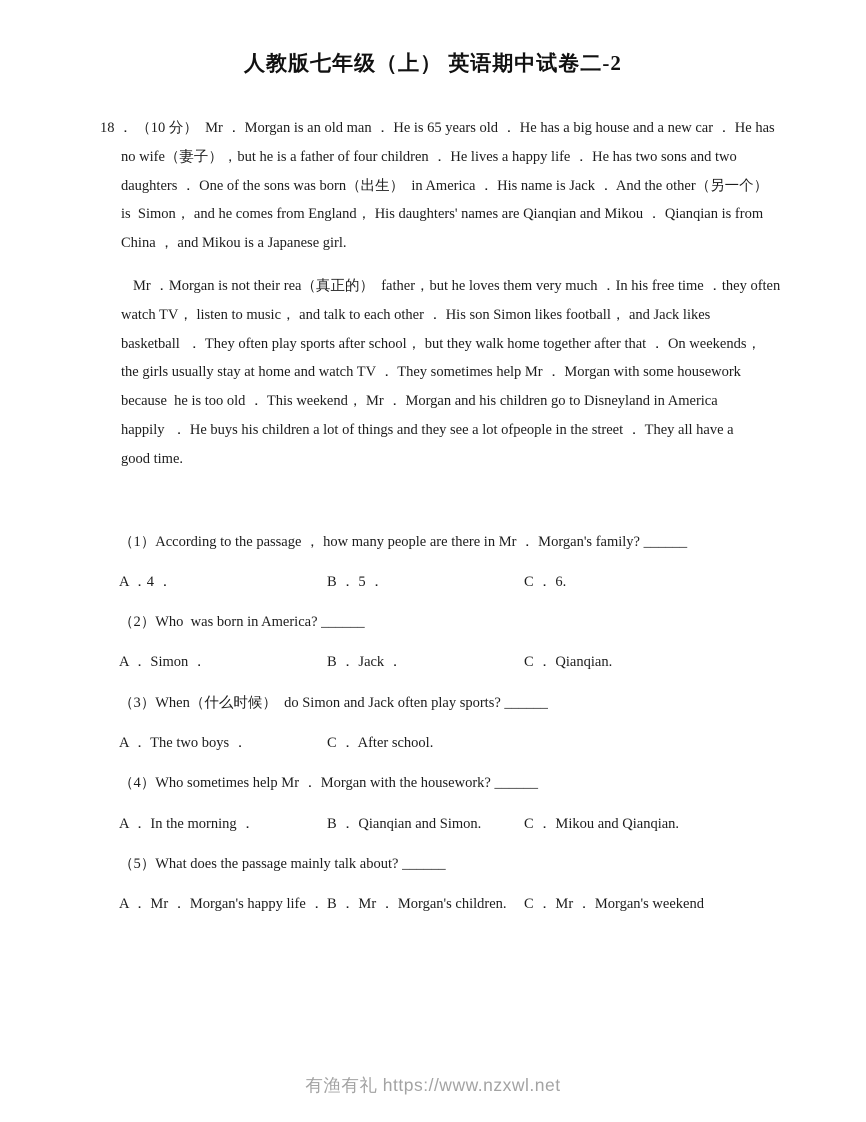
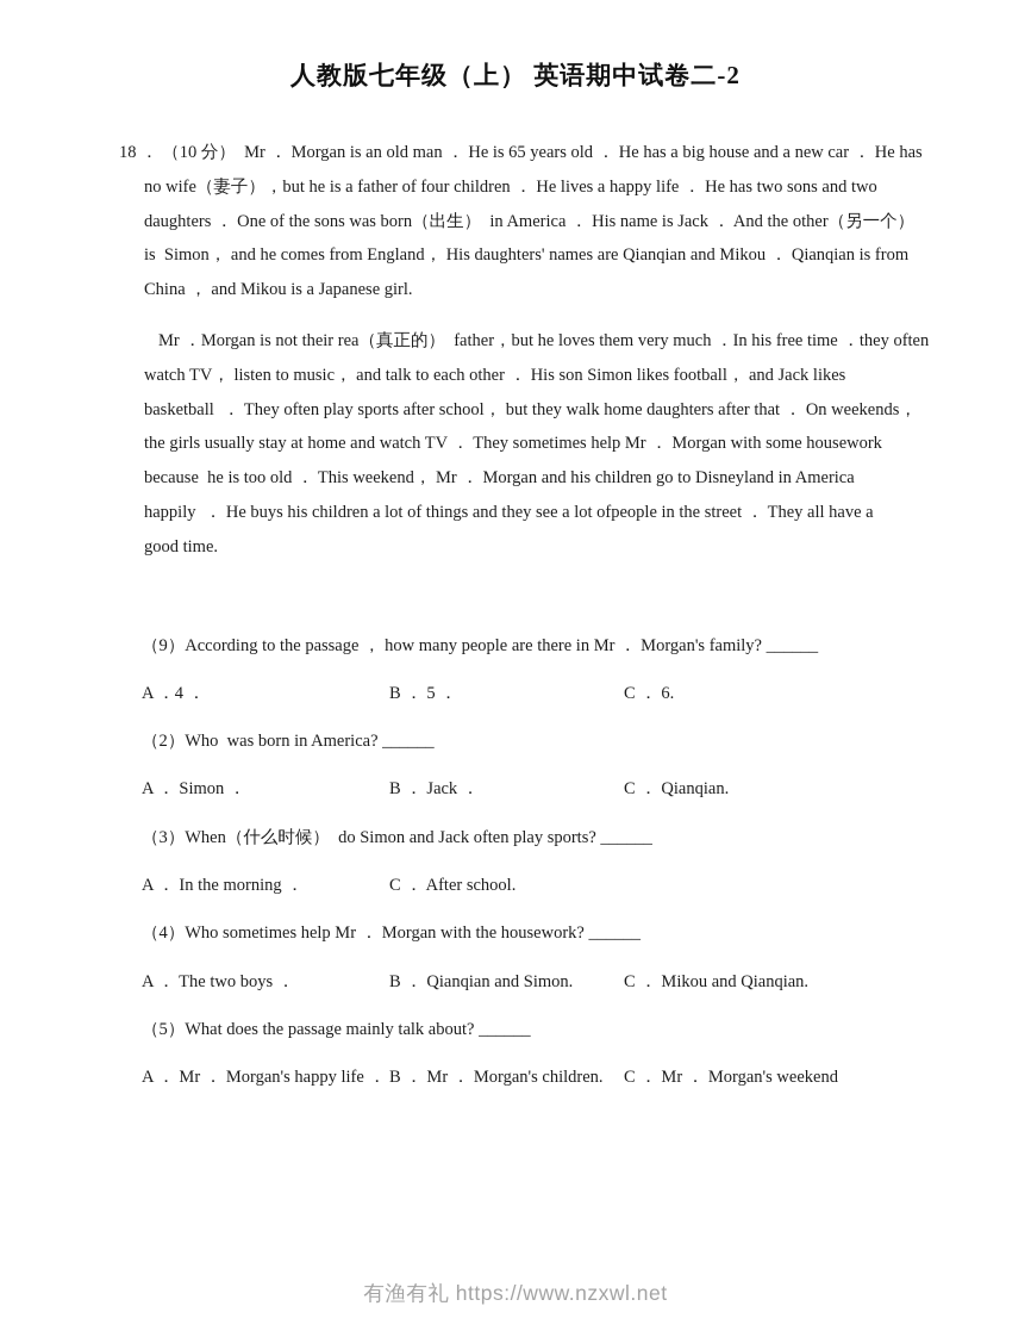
  人教版七年级（上） 英语期中试卷二-2
  18 ． （10 分） Mr ． Morgan is an old man ． He is 65 years old ． He has a big house and a new car ． He has
  no wife（妻子），but he is a father of four children ． He lives a happy life ． He has two sons and two
  daughters ． One of the sons was born（出生） in America ． His name is Jack ． And the other（另一个）
  is Simon， and he comes from England， His daughters' names are Qianqian and Mikou ． Qianqian is from
  China ， and Mikou is a Japanese girl.
  Mr ．Morgan is not their rea（真正的） father，but he loves them very much ．In his free time ．they often
  watch TV， listen to music， and talk to each other ． His son Simon likes football， and Jack likes
- basketball ． They often play sports after school， but they walk home together after that ． On weekends，
+ basketball ． They often play sports after school， but they walk home daughters after that ． On weekends，
  the girls usually stay at home and watch TV ． They sometimes help Mr ． Morgan with some housework
  because he is too old ． This weekend， Mr ． Morgan and his children go to Disneyland in America
  happily ． He buys his children a lot of things and they see a lot ofpeople in the street ． They all have a
  good time.
- （1）According to the passage ， how many people are there in Mr ． Morgan's family? ______
+ （9）According to the passage ， how many people are there in Mr ． Morgan's family? ______
  A ．4 ．
  B ． 5 ．
  C ． 6.
  （2）Who was born in America? ______
  A ． Simon ．
  B ． Jack ．
  C ． Qianqian.
  （3）When（什么时候） do Simon and Jack often play sports? ______
- A ． The two boys ．
+ A ． In the morning ．
  C ． After school.
  （4）Who sometimes help Mr ． Morgan with the housework? ______
- A ． In the morning ．
+ A ． The two boys ．
  B ． Qianqian and Simon.
  C ． Mikou and Qianqian.
  （5）What does the passage mainly talk about? ______
  A ． Mr ． Morgan's happy life ．
  B ． Mr ． Morgan's children.
  C ． Mr ． Morgan's weekend
  有渔有礼 https://www.nzxwl.net
